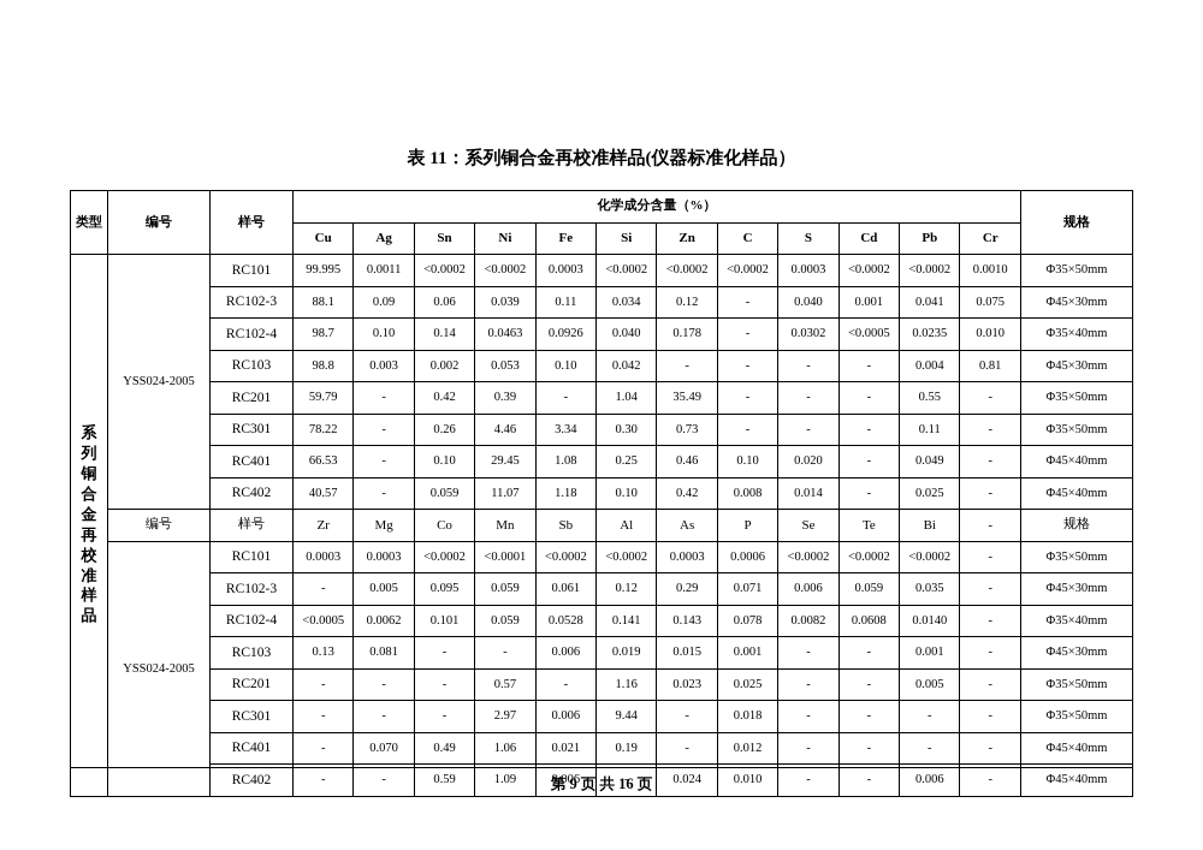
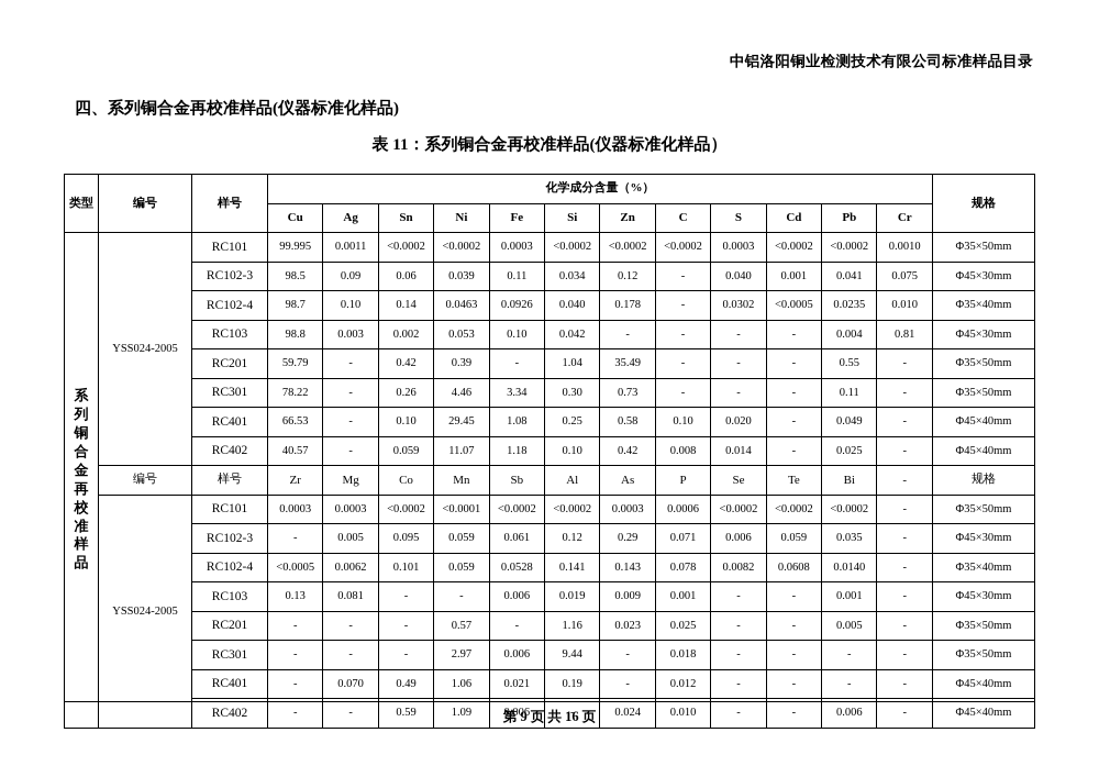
+ 中铝洛阳铜业检测技术有限公司标准样品目录
+ 四、系列铜合金再校准样品(仪器标准化样品)
  表 11：系列铜合金再校准样品(仪器标准化样品）
  类型	编号	样号	化学成分含量（%）	规格
  Cu	Ag	Sn	Ni	Fe	Si	Zn	C	S	Cd	Pb	Cr
  系列铜合金再校准样品	YSS024-2005	RC101	99.995	0.0011	<0.0002	<0.0002	0.0003	<0.0002	<0.0002	<0.0002	0.0003	<0.0002	<0.0002	0.0010	Φ35×50mm
- RC102-3	88.1	0.09	0.06	0.039	0.11	0.034	0.12	-	0.040	0.001	0.041	0.075	Φ45×30mm
+ RC102-3	98.5	0.09	0.06	0.039	0.11	0.034	0.12	-	0.040	0.001	0.041	0.075	Φ45×30mm
  RC102-4	98.7	0.10	0.14	0.0463	0.0926	0.040	0.178	-	0.0302	<0.0005	0.0235	0.010	Φ35×40mm
  RC103	98.8	0.003	0.002	0.053	0.10	0.042	-	-	-	-	0.004	0.81	Φ45×30mm
  RC201	59.79	-	0.42	0.39	-	1.04	35.49	-	-	-	0.55	-	Φ35×50mm
  RC301	78.22	-	0.26	4.46	3.34	0.30	0.73	-	-	-	0.11	-	Φ35×50mm
- RC401	66.53	-	0.10	29.45	1.08	0.25	0.46	0.10	0.020	-	0.049	-	Φ45×40mm
+ RC401	66.53	-	0.10	29.45	1.08	0.25	0.58	0.10	0.020	-	0.049	-	Φ45×40mm
  RC402	40.57	-	0.059	11.07	1.18	0.10	0.42	0.008	0.014	-	0.025	-	Φ45×40mm
  编号	样号	Zr	Mg	Co	Mn	Sb	Al	As	P	Se	Te	Bi	-	规格
  YSS024-2005	RC101	0.0003	0.0003	<0.0002	<0.0001	<0.0002	<0.0002	0.0003	0.0006	<0.0002	<0.0002	<0.0002	-	Φ35×50mm
  RC102-3	-	0.005	0.095	0.059	0.061	0.12	0.29	0.071	0.006	0.059	0.035	-	Φ45×30mm
  RC102-4	<0.0005	0.0062	0.101	0.059	0.0528	0.141	0.143	0.078	0.0082	0.0608	0.0140	-	Φ35×40mm
- RC103	0.13	0.081	-	-	0.006	0.019	0.015	0.001	-	-	0.001	-	Φ45×30mm
+ RC103	0.13	0.081	-	-	0.006	0.019	0.009	0.001	-	-	0.001	-	Φ45×30mm
  RC201	-	-	-	0.57	-	1.16	0.023	0.025	-	-	0.005	-	Φ35×50mm
  RC301	-	-	-	2.97	0.006	9.44	-	0.018	-	-	-	-	Φ35×50mm
  RC401	-	0.070	0.49	1.06	0.021	0.19	-	0.012	-	-	-	-	Φ45×40mm
  RC402	-	-	0.59	1.09	0.006	-	0.024	0.010	-	-	0.006	-	Φ45×40mm
  第 9 页 共 16 页
